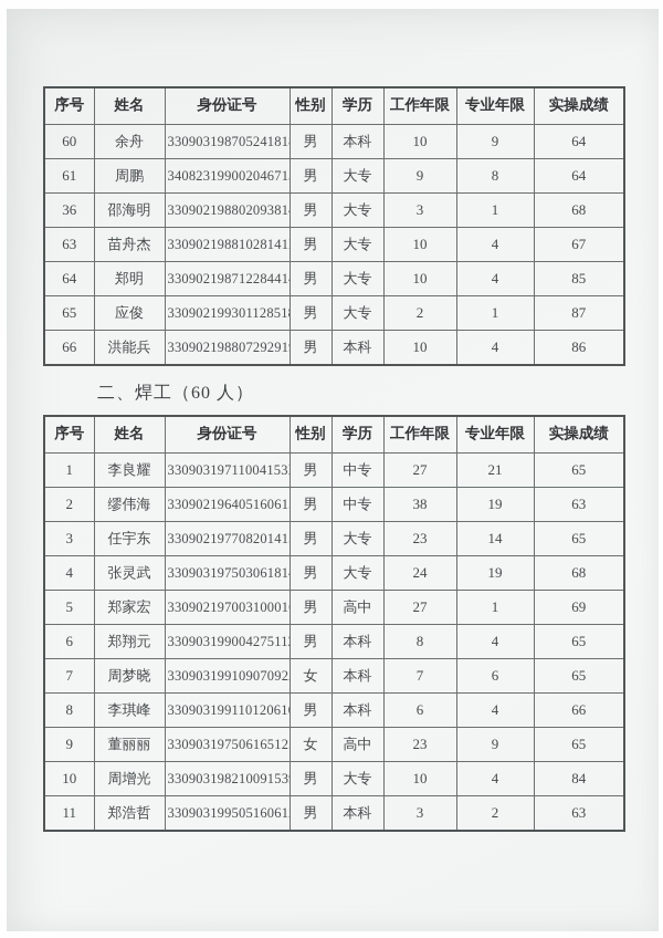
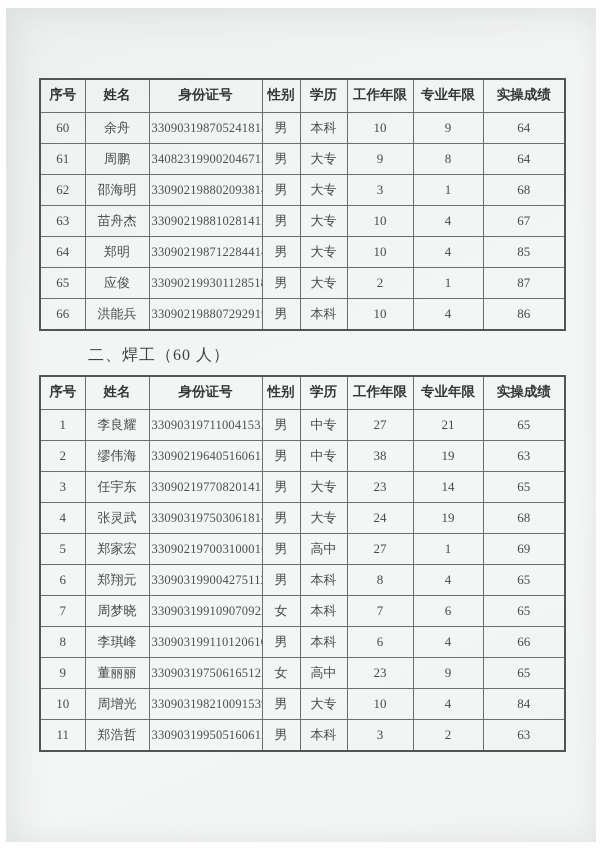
  序号	姓名	身份证号	性别	学历	工作年限	专业年限	实操成绩
  60	余舟	33090319870524181	男	本科	10	9	64
  61	周鹏	34082319900204671	男	大专	9	8	64
- 36	邵海明	33090219880209381	男	大专	3	1	68
+ 62	邵海明	33090219880209381	男	大专	3	1	68
  63	苗舟杰	33090219881028141	男	大专	10	4	67
  64	郑明	33090219871228441	男	大专	10	4	85
  65	应俊	33090219930112851	男	大专	2	1	87
  66	洪能兵	33090219880729291	男	本科	10	4	86
  二、焊工（60 人）
  序号	姓名	身份证号	性别	学历	工作年限	专业年限	实操成绩
  1	李良耀	33090319711004153	男	中专	27	21	65
  2	缪伟海	33090219640516061	男	中专	38	19	63
  3	任宇东	33090219770820141	男	大专	23	14	65
  4	张灵武	33090319750306181	男	大专	24	19	68
  5	郑家宏	33090219700310001	男	高中	27	1	69
  6	郑翔元	33090319900427511	男	本科	8	4	65
  7	周梦晓	33090319910907092	女	本科	7	6	65
  8	李琪峰	33090319911012061	男	本科	6	4	66
  9	董丽丽	33090319750616512	女	高中	23	9	65
  10	周增光	33090319821009153	男	大专	10	4	84
  11	郑浩哲	33090319950516061	男	本科	3	2	63
